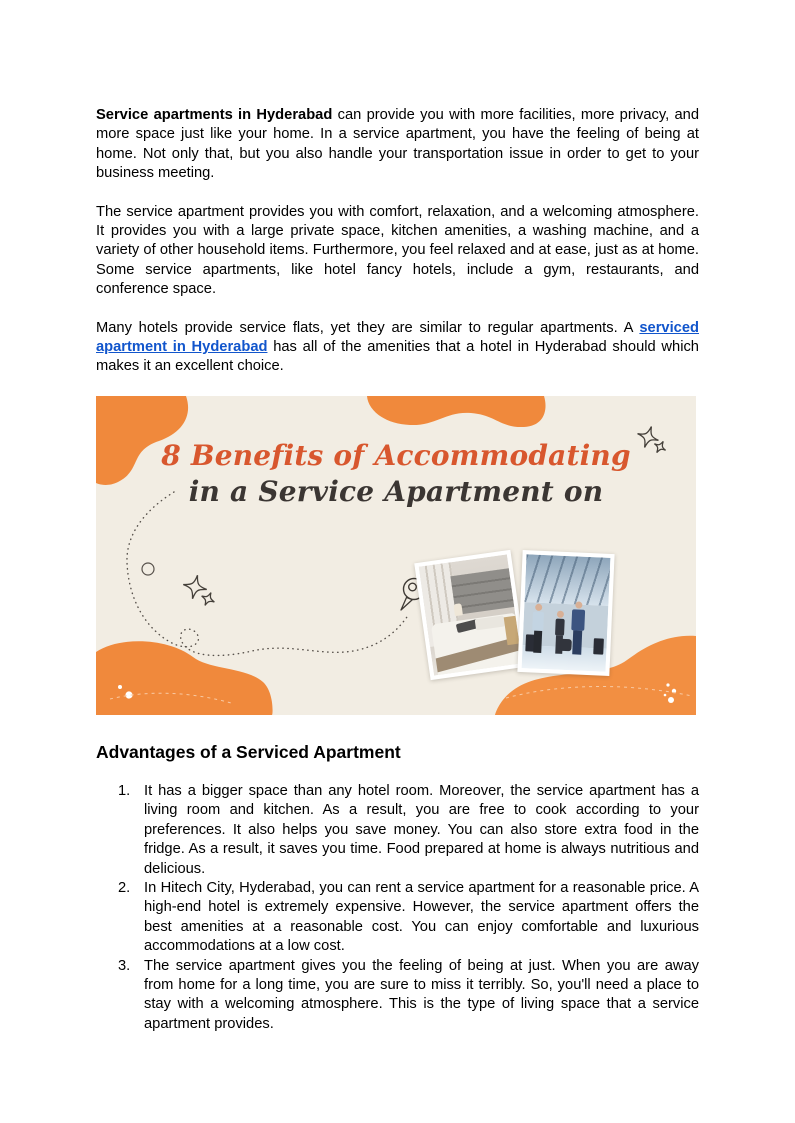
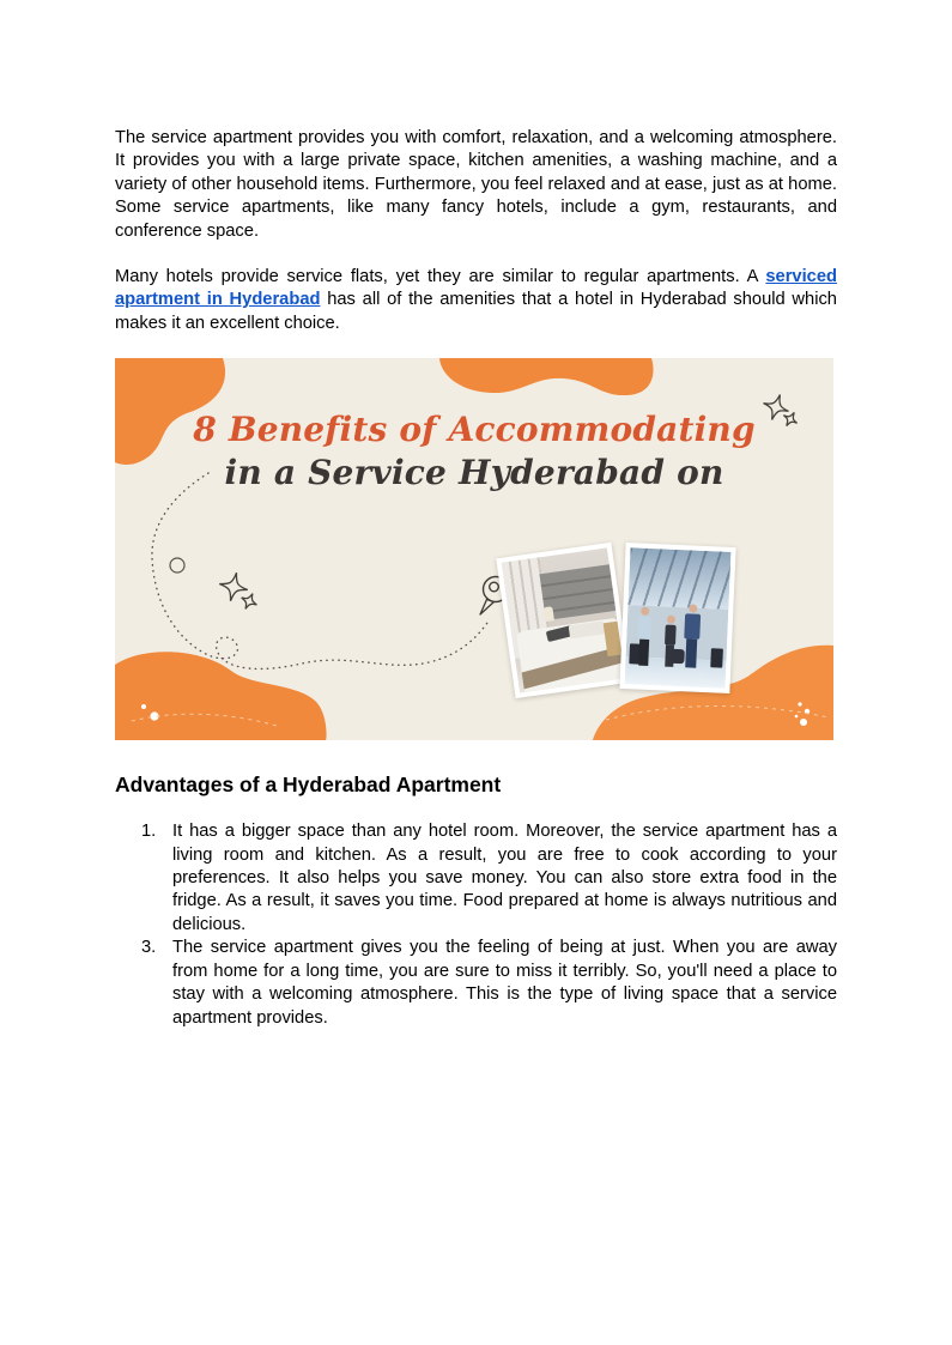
- Service apartments in Hyderabad can provide you with more facilities, more privacy, and more space just like your home. In a service apartment, you have the feeling of being at home. Not only that, but you also handle your transportation issue in order to get to your business meeting.
- The service apartment provides you with comfort, relaxation, and a welcoming atmosphere. It provides you with a large private space, kitchen amenities, a washing machine, and a variety of other household items. Furthermore, you feel relaxed and at ease, just as at home. Some service apartments, like hotel fancy hotels, include a gym, restaurants, and conference space.
+ The service apartment provides you with comfort, relaxation, and a welcoming atmosphere. It provides you with a large private space, kitchen amenities, a washing machine, and a variety of other household items. Furthermore, you feel relaxed and at ease, just as at home. Some service apartments, like many fancy hotels, include a gym, restaurants, and conference space.
  Many hotels provide service flats, yet they are similar to regular apartments. A serviced apartment in Hyderabad has all of the amenities that a hotel in Hyderabad should which makes it an excellent choice.
  8 Benefits of Accommodating
- in a Service Apartment on
+ in a Service Hyderabad on
- Advantages of a Serviced Apartment
+ Advantages of a Hyderabad Apartment
  1.
  It has a bigger space than any hotel room. Moreover, the service apartment has a living room and kitchen. As a result, you are free to cook according to your preferences. It also helps you save money. You can also store extra food in the fridge. As a result, it saves you time. Food prepared at home is always nutritious and delicious.
- 2.
- In Hitech City, Hyderabad, you can rent a service apartment for a reasonable price. A high-end hotel is extremely expensive. However, the service apartment offers the best amenities at a reasonable cost. You can enjoy comfortable and luxurious accommodations at a low cost.
  3.
  The service apartment gives you the feeling of being at just. When you are away from home for a long time, you are sure to miss it terribly. So, you'll need a place to stay with a welcoming atmosphere. This is the type of living space that a service apartment provides.
